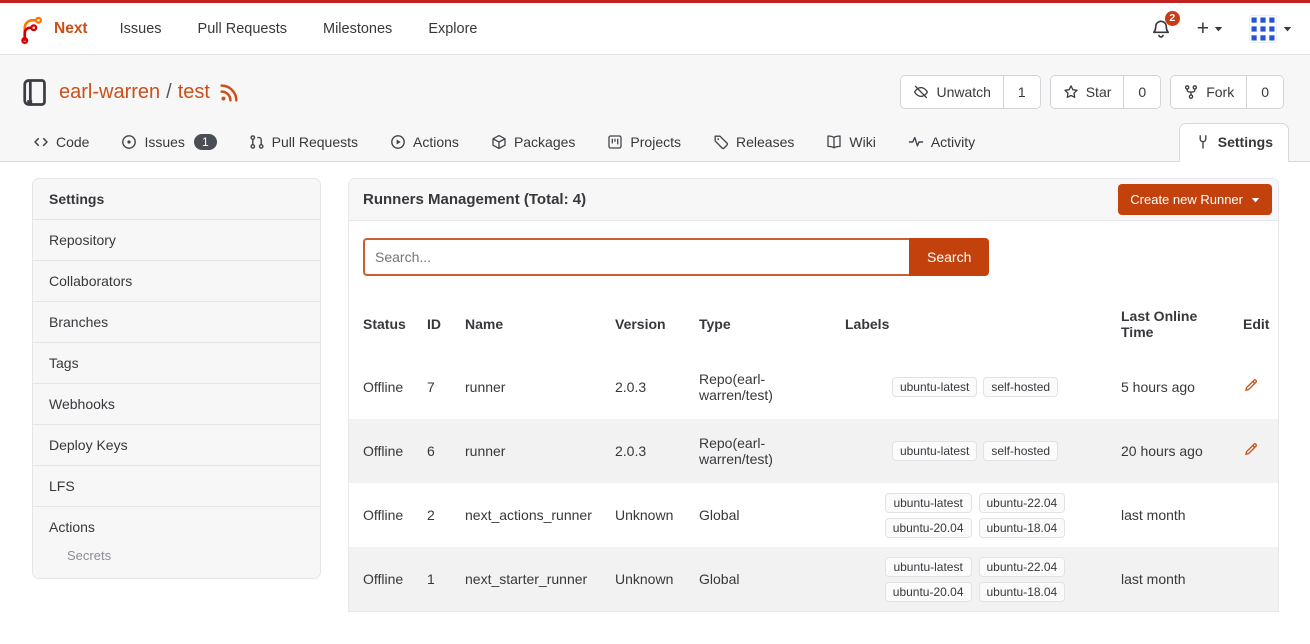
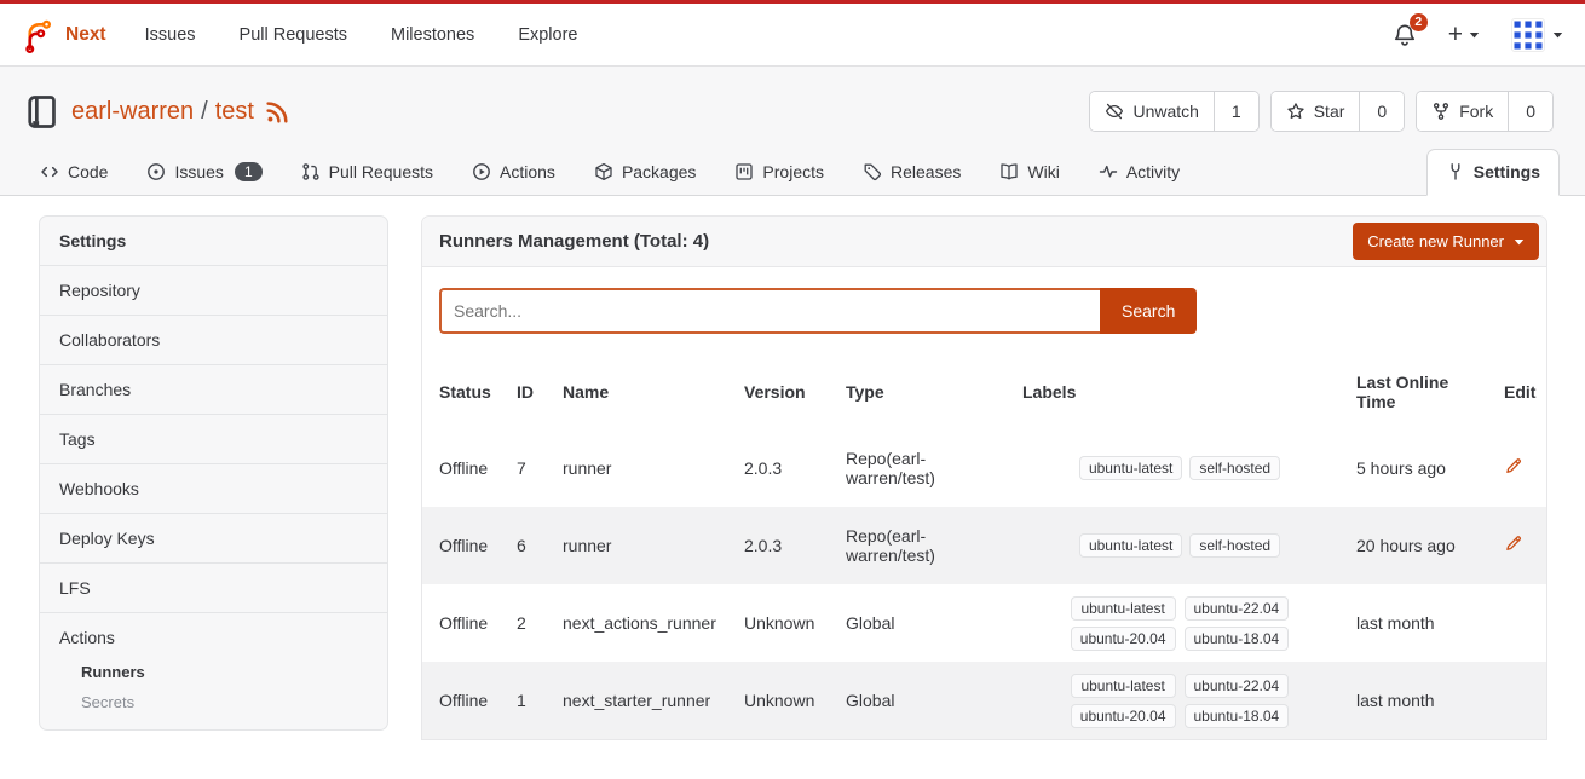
  Next
  Issues
  Pull Requests
  Milestones
  Explore
  2
  +
  earl-warren
  /
  test
  Unwatch
  1
  Star
  0
  Fork
  0
  Code
  Issues
  1
  Pull Requests
  Actions
  Packages
  Projects
  Releases
  Wiki
  Activity
  Settings
  Settings
  Repository
  Collaborators
  Branches
  Tags
  Webhooks
  Deploy Keys
  LFS
  Actions
+ Runners
  Secrets
  Runners Management (Total: 4)
  Create new Runner
  Search...
  Search
  Status	ID	Name	Version	Type	Labels	Last Online Time	Edit
  Offline	7	runner	2.0.3	Repo(earl-warren/test)	ubuntu-latest self-hosted	5 hours ago
  Offline	6	runner	2.0.3	Repo(earl-warren/test)	ubuntu-latest self-hosted	20 hours ago
  Offline	2	next_actions_runner	Unknown	Global	ubuntu-latest ubuntu-22.04 ubuntu-20.04 ubuntu-18.04	last month
  Offline	1	next_starter_runner	Unknown	Global	ubuntu-latest ubuntu-22.04 ubuntu-20.04 ubuntu-18.04	last month
